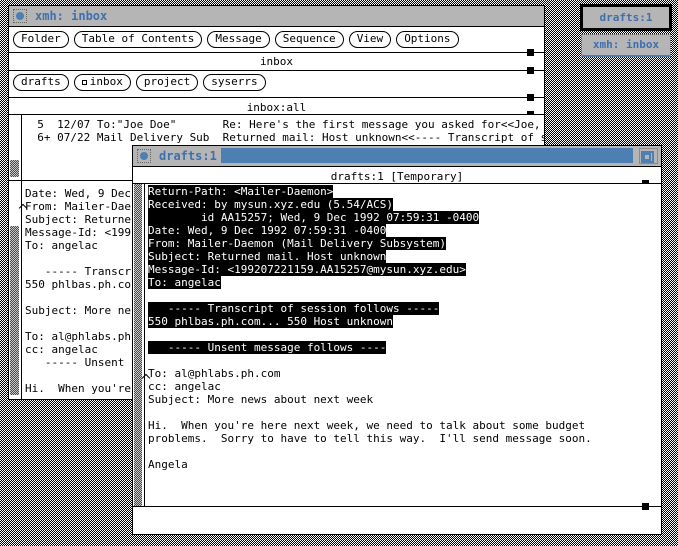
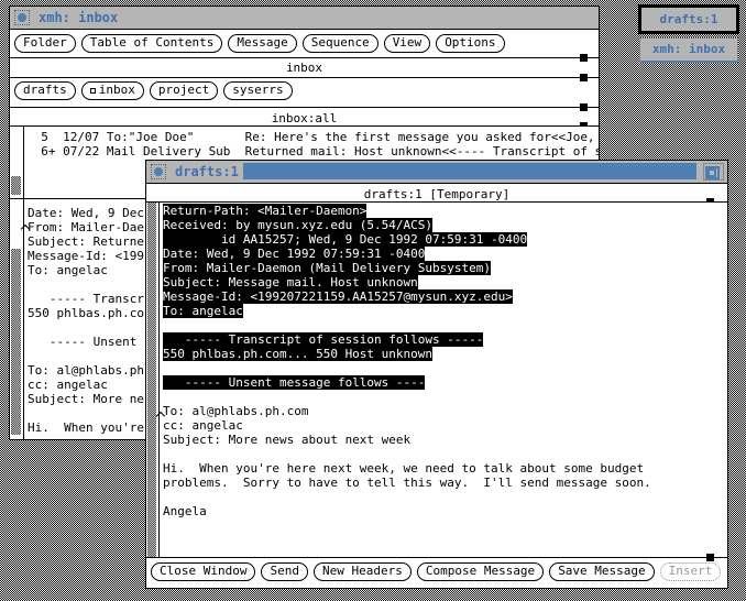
  xmh: inbox
  Folder Table of Contents Message Sequence View Options
  inbox
  drafts inbox project syserrs
  inbox:all
  5 12/07 To:"Joe Doe" Re: Here's the first message you asked for<<Joe,
  6+ 07/22 Mail Delivery Sub Returned mail: Host unknown<<---- Transcript of s
  Date: Wed, 9 Dec
  From: Mailer-Dae
  Subject: Returne
  Message-Id: <199
  To: angelac
  ----- Transcr
  550 phlbas.ph.co
- Subject: More ne
+ ----- Unsent
  To: al@phlabs.ph
  cc: angelac
- ----- Unsent
+ Subject: More ne
  Hi. When you're
  drafts:1
  xmh: inbox
  drafts:1
  drafts:1 [Temporary]
  Return-Path: <Mailer-Daemon>
  Received: by mysun.xyz.edu (5.54/ACS)
  id AA15257; Wed, 9 Dec 1992 07:59:31 -0400
  Date: Wed, 9 Dec 1992 07:59:31 -0400
  From: Mailer-Daemon (Mail Delivery Subsystem)
- Subject: Returned mail. Host unknown
+ Subject: Message mail. Host unknown
  Message-Id: <199207221159.AA15257@mysun.xyz.edu>
  To: angelac
  ----- Transcript of session follows -----
  550 phlbas.ph.com... 550 Host unknown
  ----- Unsent message follows ----
  To: al@phlabs.ph.com
  cc: angelac
  Subject: More news about next week
  Hi. When you're here next week, we need to talk about some budget
  problems. Sorry to have to tell this way. I'll send message soon.
  Angela
+ Close Window Send New Headers Compose Message Save Message Insert
